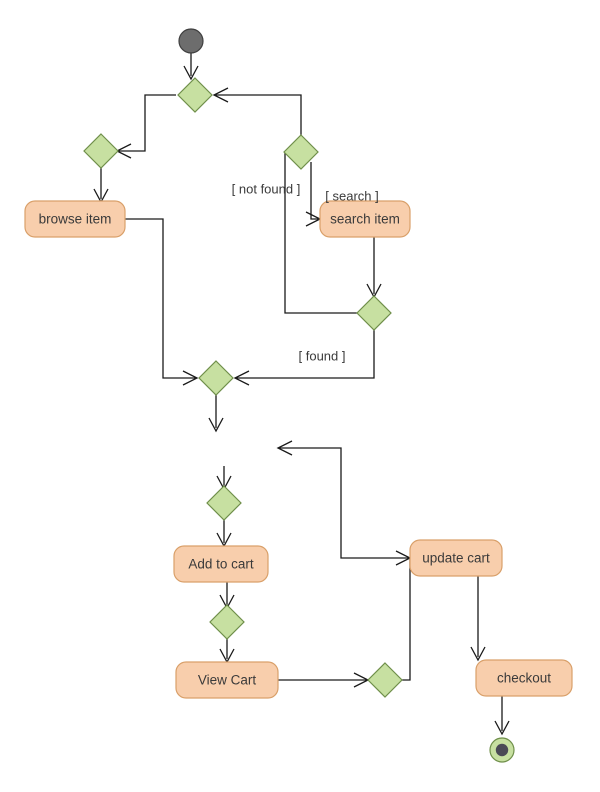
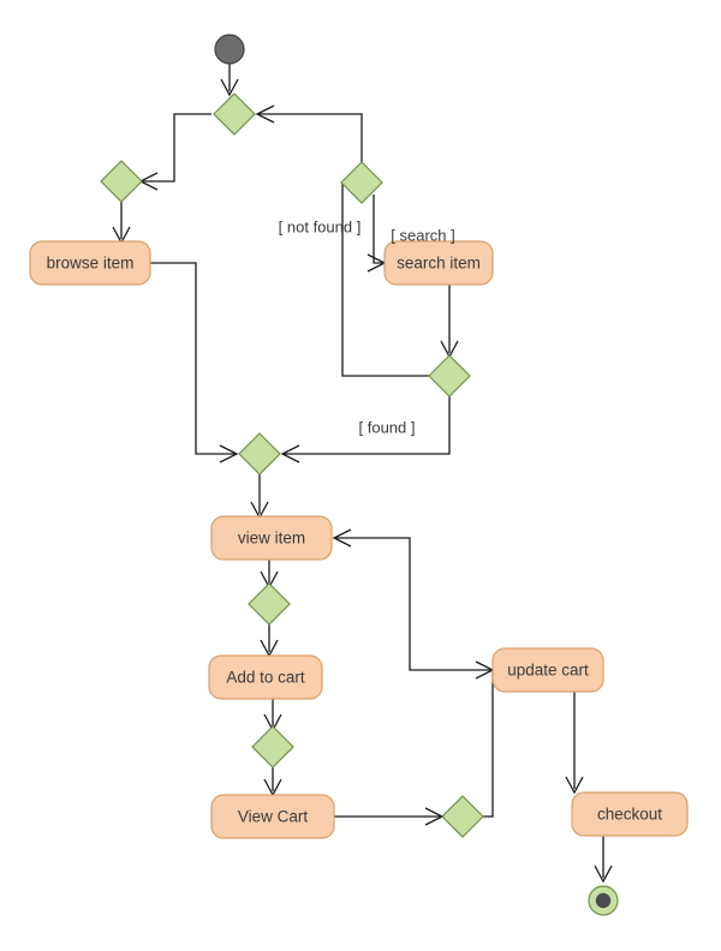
  browse item
  search item
+ view item
  Add to cart
  View Cart
  update cart
  checkout
  [ not found ]
  [ search ]
  [ found ]
